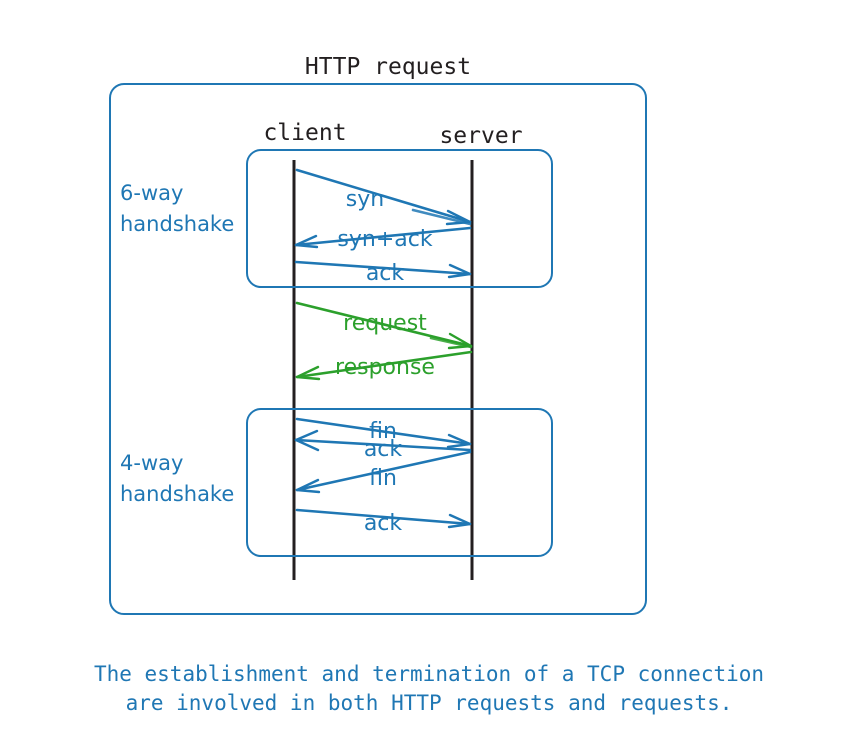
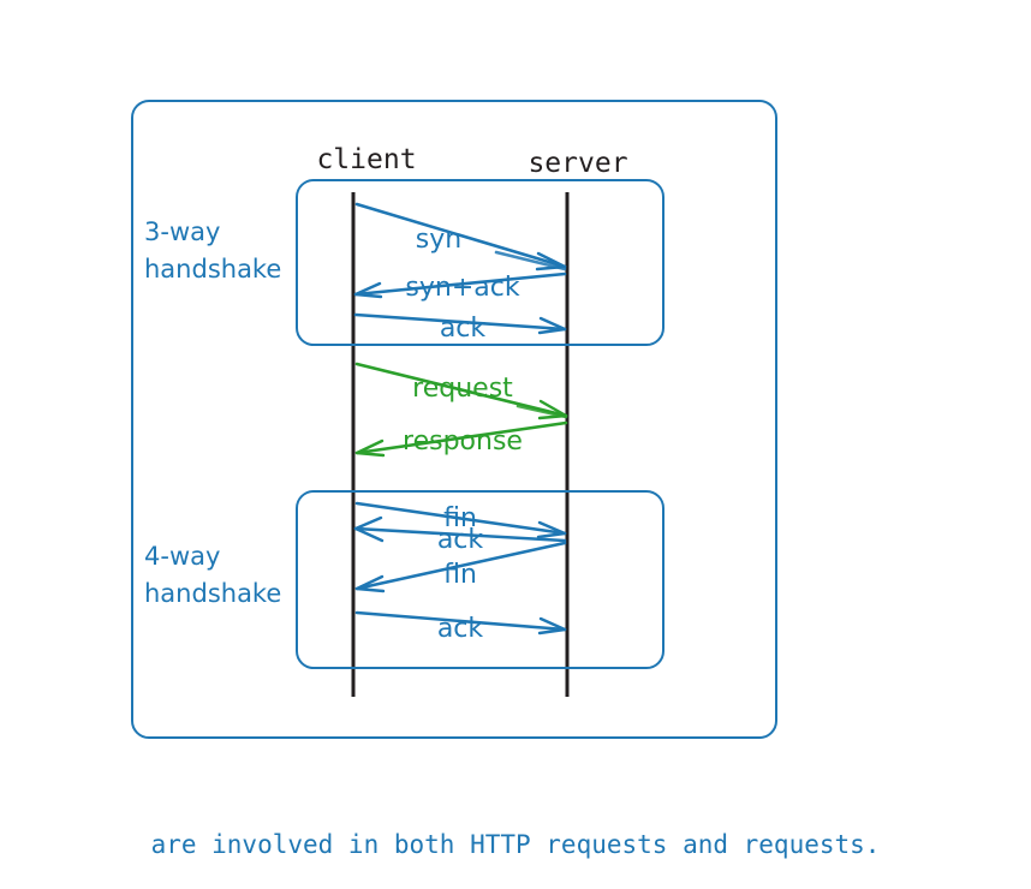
- HTTP request
  client
  server
- 6-way
+ 3-way
  handshake
  syn
  syn+ack
  ack
  request
  response
  4-way
  handshake
  fin
  ack
  fin
  ack
- The establishment and termination of a TCP connection
  are involved in both HTTP requests and requests.
